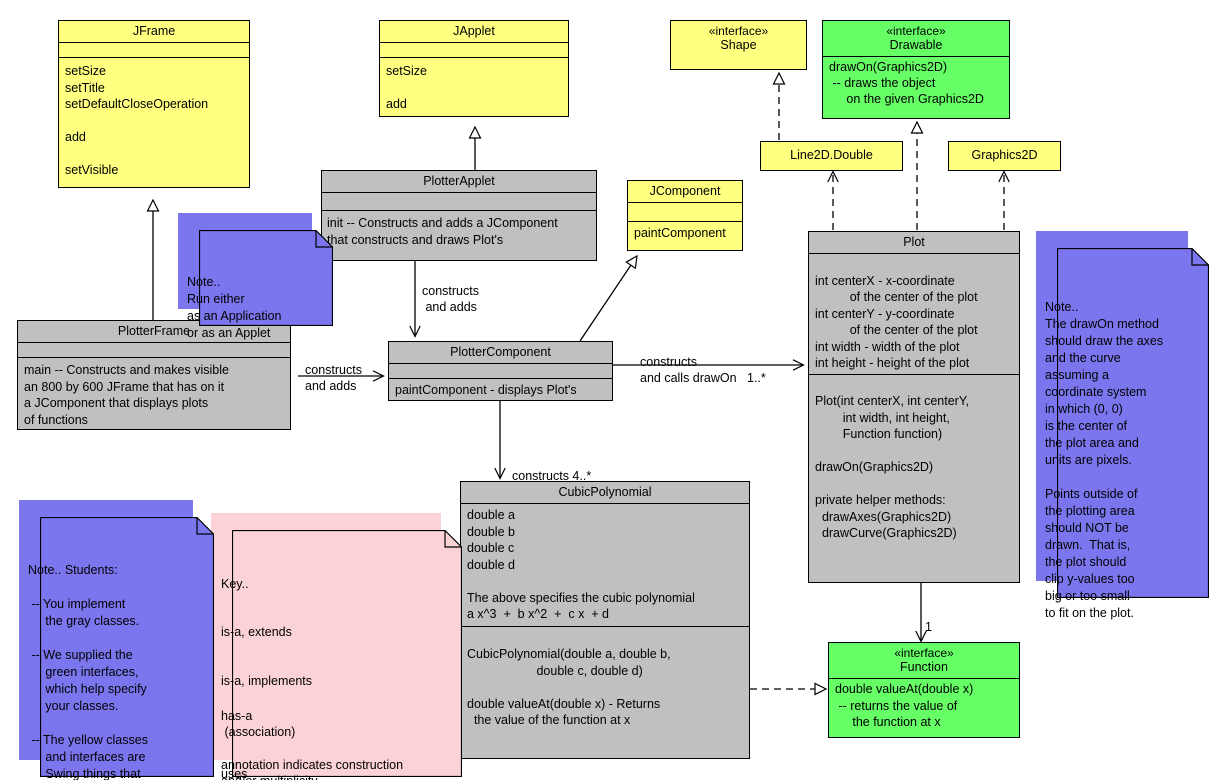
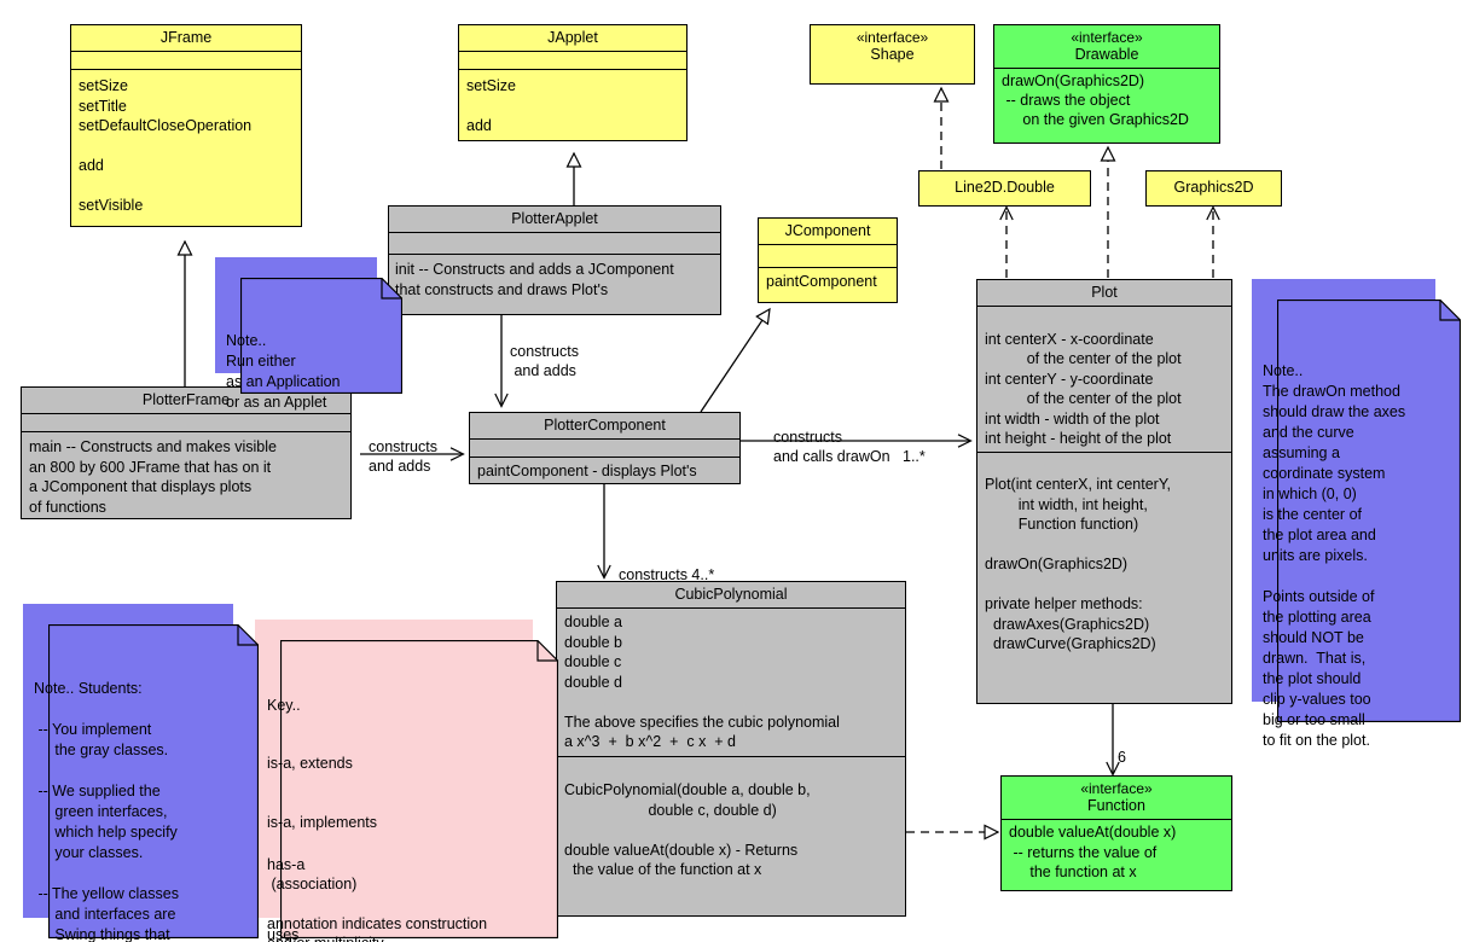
  JFrame
  setSize
  setTitle
  setDefaultCloseOperation
  add
  setVisible
  JApplet
  setSize
  add
  «interface»
  Shape
  «interface»
  Drawable
  drawOn(Graphics2D)
  -- draws the object
  on the given Graphics2D
  Line2D.Double
  Graphics2D
  JComponent
  paintComponent
  PlotterApplet
  init -- Constructs and adds a JComponent
  that constructs and draws Plot's
  Plot
  int centerX - x-coordinate
  of the center of the plot
  int centerY - y-coordinate
  of the center of the plot
  int width - width of the plot
  int height - height of the plot
  Plot(int centerX, int centerY,
  int width, int height,
  Function function)
  drawOn(Graphics2D)
  private helper methods:
  drawAxes(Graphics2D)
  drawCurve(Graphics2D)
  PlotterFrame
  main -- Constructs and makes visible
  an 800 by 600 JFrame that has on it
  a JComponent that displays plots
  of functions
  PlotterComponent
  paintComponent - displays Plot's
  CubicPolynomial
  double a
  double b
  double c
  double d
  The above specifies the cubic polynomial
  a x^3 + b x^2 + c x + d
  CubicPolynomial(double a, double b,
  double c, double d)
  double valueAt(double x) - Returns
  the value of the function at x
  «interface»
  Function
  double valueAt(double x)
  -- returns the value of
  the function at x
  Note..
  Run either
  as an Application
  or as an Applet
  Note..
  The drawOn method
  should draw the axes
  and the curve
  assuming a
  coordinate system
  in which (0, 0)
  is the center of
  the plot area and
  units are pixels.
  Points outside of
  the plotting area
  should NOT be
  drawn. That is,
  the plot should
  clip y-values too
  big or too small
  to fit on the plot.
  Note.. Students:
  -- You implement
  the gray classes.
  -- We supplied the
  green interfaces,
  which help specify
  your classes.
  -- The yellow classes
  and interfaces are
  Swing things that
  Key..
  is-a, extends
  is-a, implements
  has-a
  (association)
  annotation indicates construction
  uses
  constructs
  and adds
  constructs
  and adds
  constructs
  and calls drawOn 1..*
  constructs 4..*
- 1
+ 6
